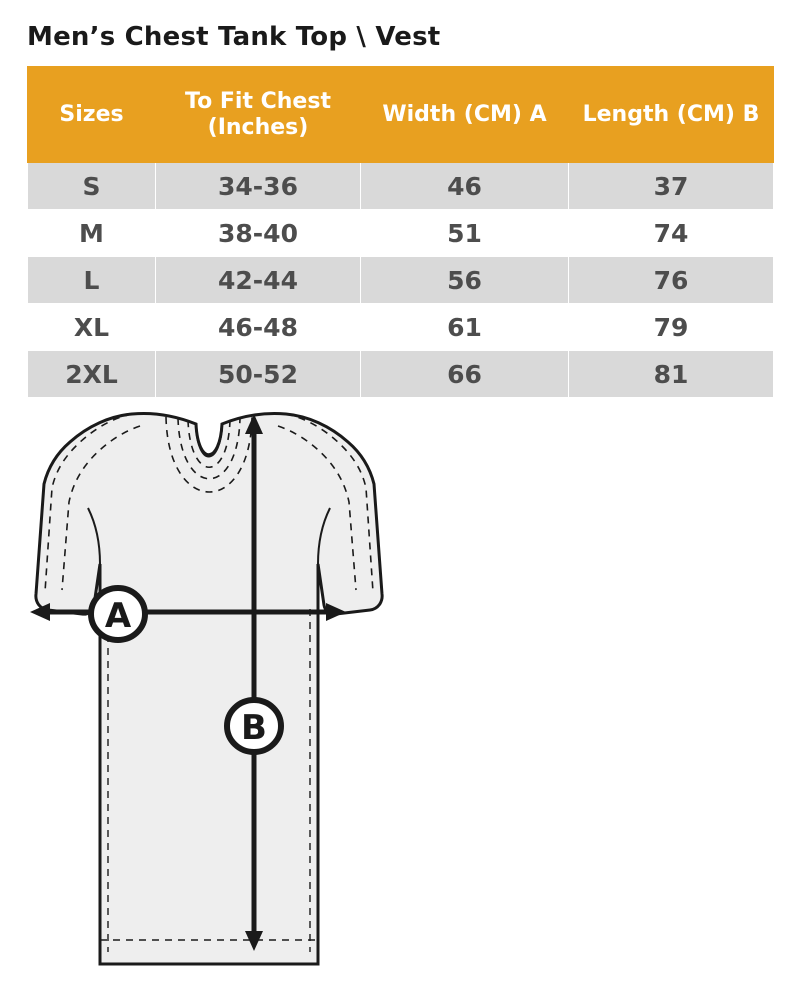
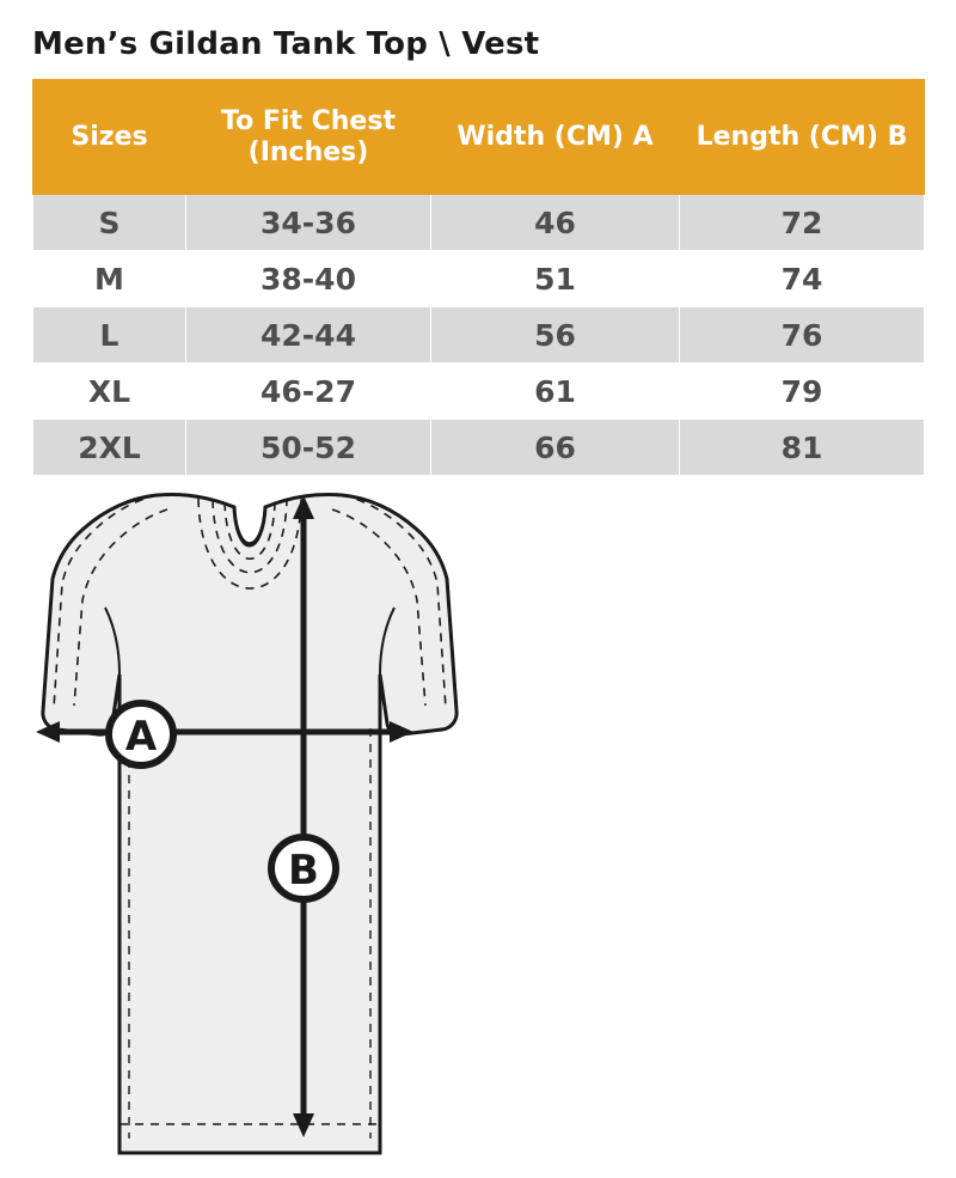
- Men’s Chest Tank Top \ Vest
+ Men’s Gildan Tank Top \ Vest
  Sizes	To Fit Chest (Inches)	Width (CM) A	Length (CM) B
- S	34-36	46	37
+ S	34-36	46	72
  M	38-40	51	74
  L	42-44	56	76
- XL	46-48	61	79
+ XL	46-27	61	79
  2XL	50-52	66	81
  A
  B
